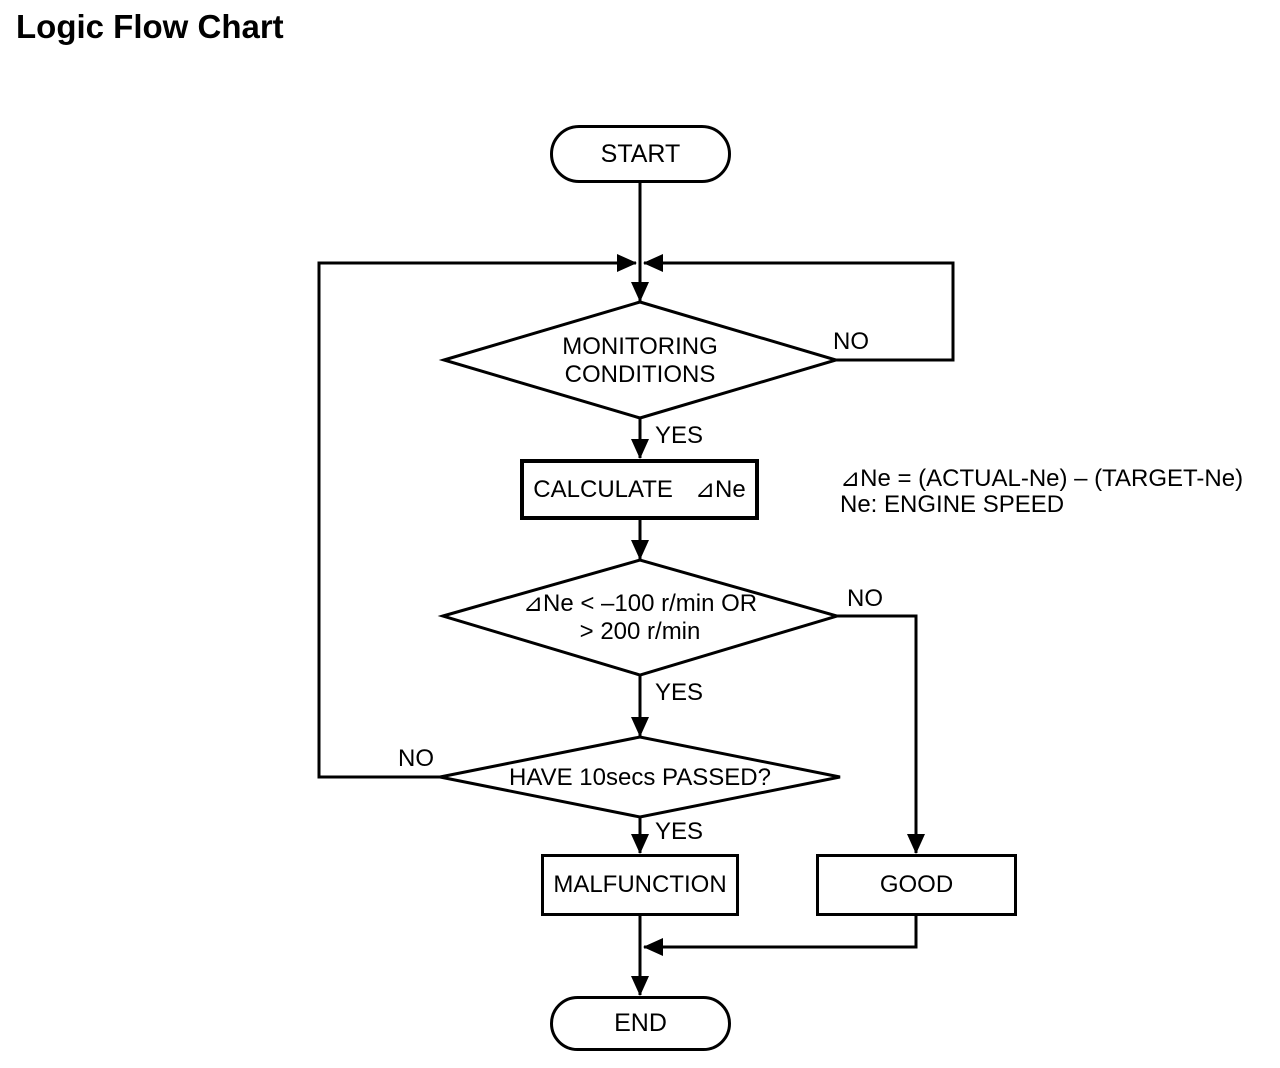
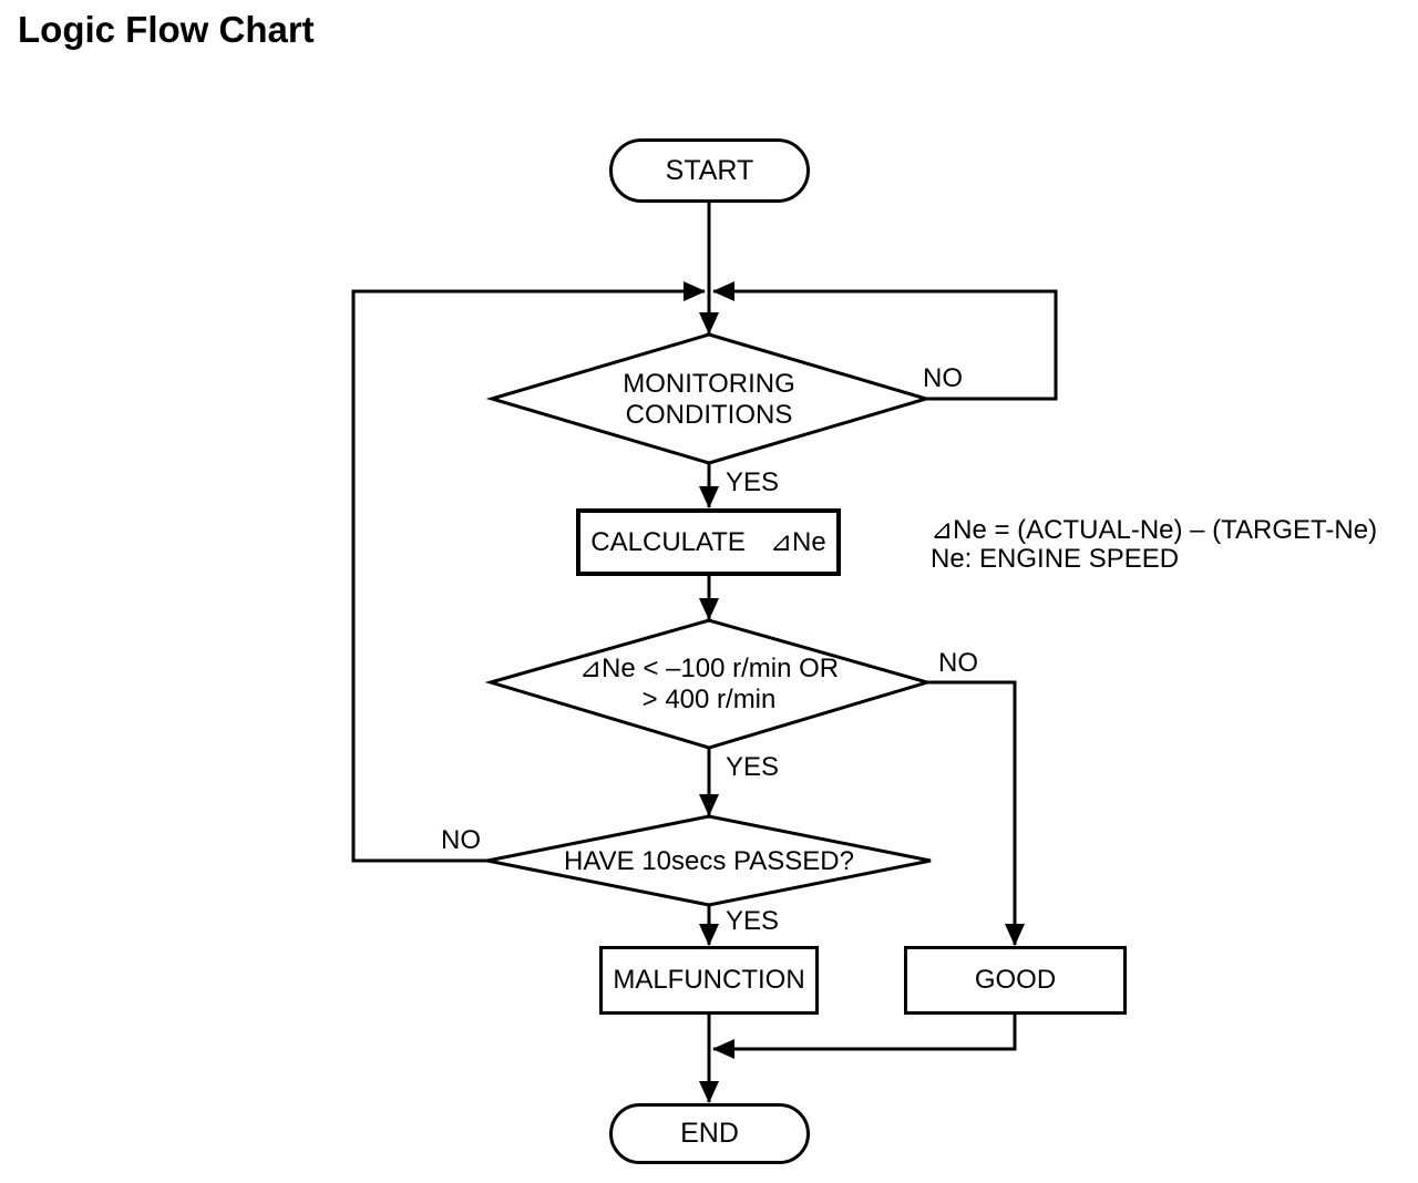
  Logic Flow Chart
  START
  CALCULATE
  ⊿Ne
  MALFUNCTION
  GOOD
  END
  MONITORING
  CONDITIONS
  ⊿Ne < –100 r/min OR
- > 200 r/min
+ > 400 r/min
  HAVE 10secs PASSED?
  YES
  NO
  YES
  NO
  YES
  NO
  ⊿Ne = (ACTUAL-Ne) – (TARGET-Ne)
  Ne: ENGINE SPEED
